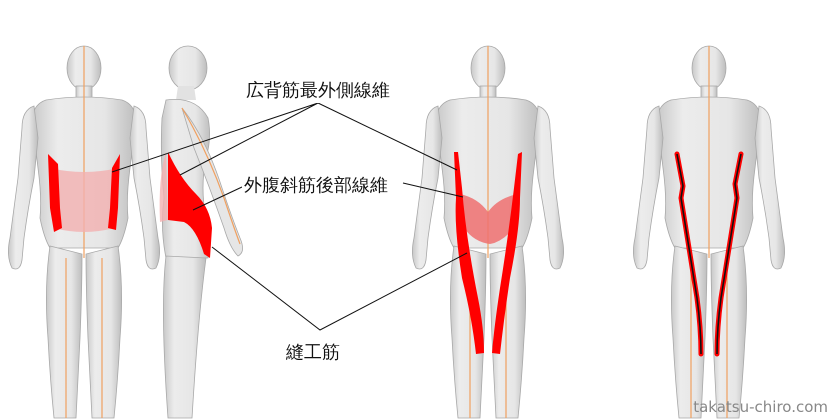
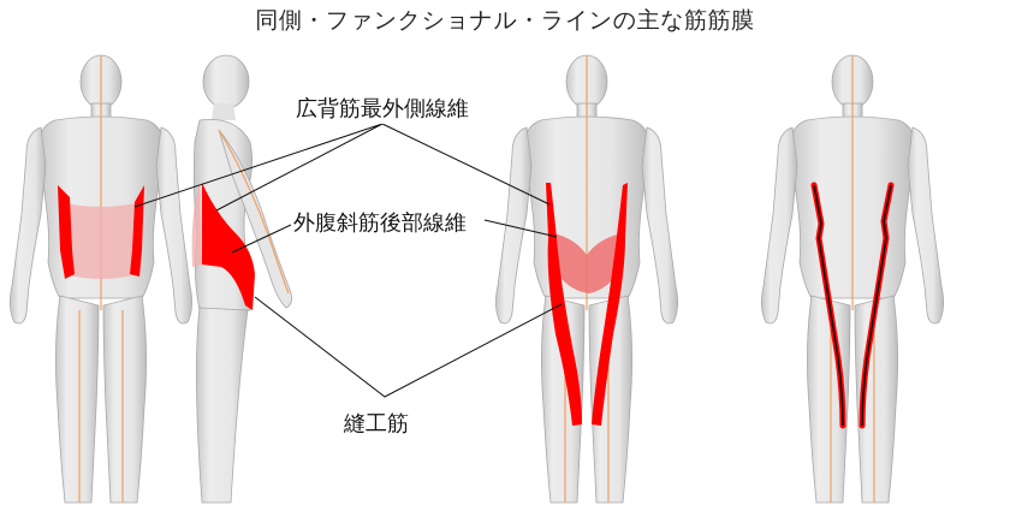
+ 同側・ファンクショナル・ラインの主な筋筋膜
  広背筋最外側線維
  外腹斜筋後部線維
  縫工筋
- takatsu-chiro.com
